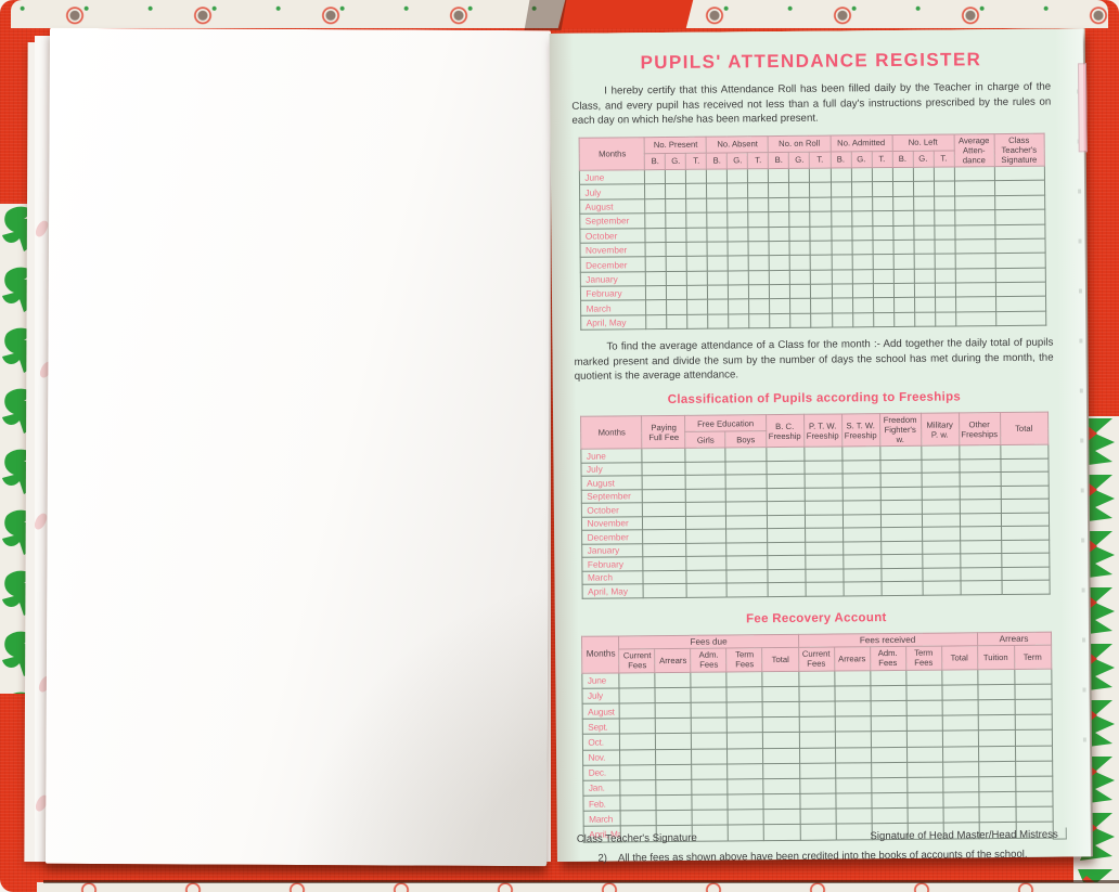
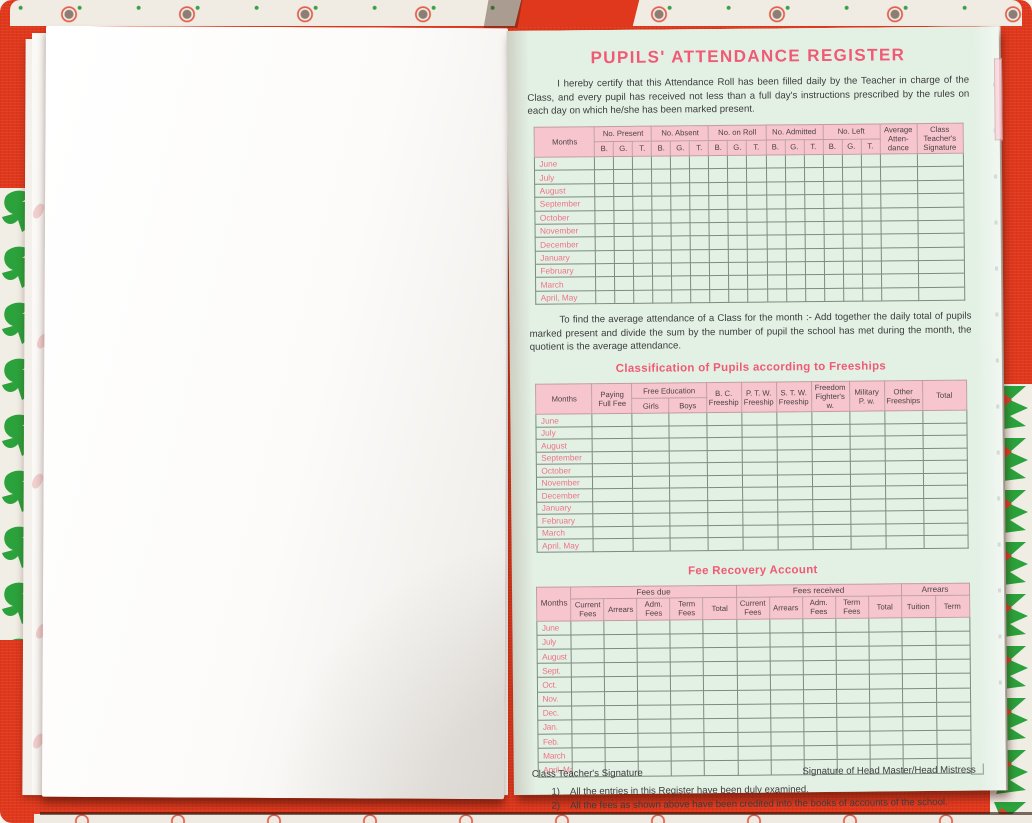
  PUPILS' ATTENDANCE REGISTER
  I hereby certify that this Attendance Roll has been filled daily by the Teacher in charge of the Class, and every pupil has received not less than a full day's instructions prescribed by the rules on each day on which he/she has been marked present.
  Months	No. Present	No. Absent	No. on Roll	No. Admitted	No. Left	Average Atten- dance	Class Teacher's Signature
  B.	G.	T.	B.	G.	T.	B.	G.	T.	B.	G.	T.	B.	G.	T.
  June
  July
  August
  September
  October
  November
  December
  January
  February
  March
  April, May
- To find the average attendance of a Class for the month :- Add together the daily total of pupils marked present and divide the sum by the number of days the school has met during the month, the quotient is the average attendance.
+ To find the average attendance of a Class for the month :- Add together the daily total of pupils marked present and divide the sum by the number of pupil the school has met during the month, the quotient is the average attendance.
  Classification of Pupils according to Freeships
  Months	Paying Full Fee	Free Education	B. C. Freeship	P. T. W. Freeship	S. T. W. Freeship	Freedom Fighter's w.	Military P. w.	Other Freeships	Total
  Girls	Boys
  June
  July
  August
  September
  October
  November
  December
  January
  February
  March
  April, May
  Fee Recovery Account
  Months	Fees due	Fees received	Arrears
  Current Fees	Arrears	Adm. Fees	Term Fees	Total	Current Fees	Arrears	Adm. Fees	Term Fees	Total	Tuition	Term
  June
  July
  August
  Sept.
  Oct.
  Nov.
  Dec.
  Jan.
  Feb.
  March
  April, Ma
+ 1)
+ All the entries in this Register have been duly examined.
  2)
  All the fees as shown above have been credited into the books of accounts of the school.
  Class Teacher's Signature
  Signature of Head Master/Head Mistress
